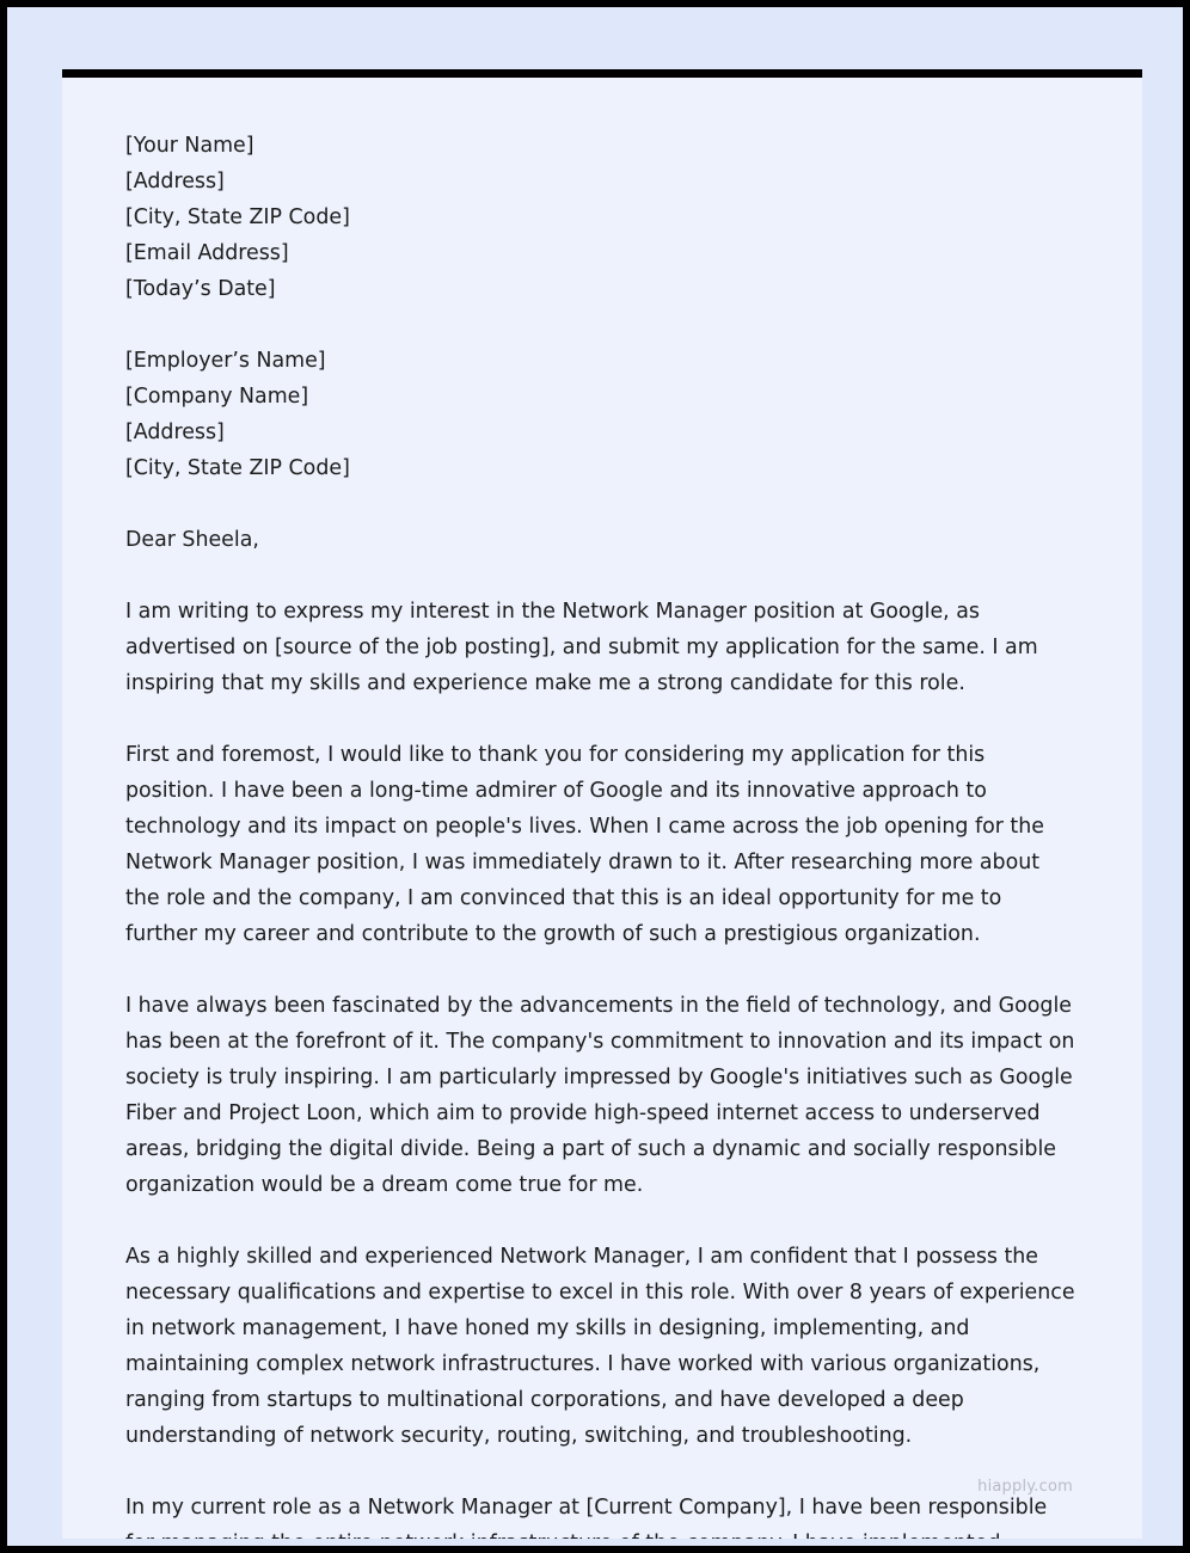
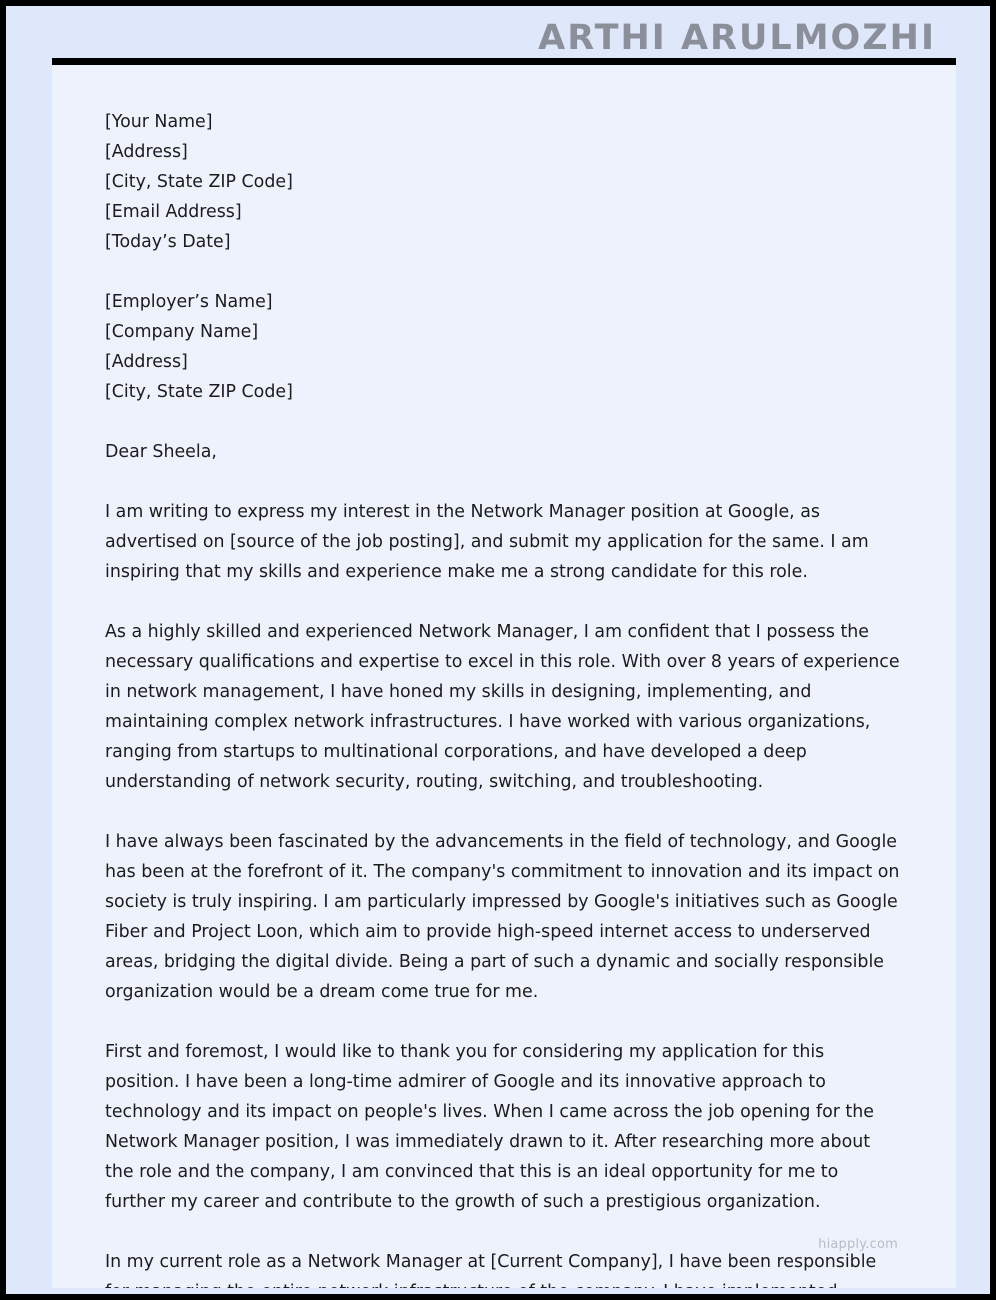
+ ARTHI ARULMOZHI
  [Your Name]
  [Address]
  [City, State ZIP Code]
  [Email Address]
  [Today’s Date]
  [Employer’s Name]
  [Company Name]
  [Address]
  [City, State ZIP Code]
  Dear Sheela,
  I am writing to express my interest in the Network Manager position at Google, as advertised on [source of the job posting], and submit my application for the same. I am inspiring that my skills and experience make me a strong candidate for this role.
- First and foremost, I would like to thank you for considering my application for this position. I have been a long-time admirer of Google and its innovative approach to technology and its impact on people's lives. When I came across the job opening for the Network Manager position, I was immediately drawn to it. After researching more about the role and the company, I am convinced that this is an ideal opportunity for me to further my career and contribute to the growth of such a prestigious organization.
+ As a highly skilled and experienced Network Manager, I am confident that I possess the necessary qualifications and expertise to excel in this role. With over 8 years of experience in network management, I have honed my skills in designing, implementing, and maintaining complex network infrastructures. I have worked with various organizations, ranging from startups to multinational corporations, and have developed a deep understanding of network security, routing, switching, and troubleshooting.
  I have always been fascinated by the advancements in the field of technology, and Google has been at the forefront of it. The company's commitment to innovation and its impact on society is truly inspiring. I am particularly impressed by Google's initiatives such as Google Fiber and Project Loon, which aim to provide high-speed internet access to underserved areas, bridging the digital divide. Being a part of such a dynamic and socially responsible organization would be a dream come true for me.
- As a highly skilled and experienced Network Manager, I am confident that I possess the necessary qualifications and expertise to excel in this role. With over 8 years of experience in network management, I have honed my skills in designing, implementing, and maintaining complex network infrastructures. I have worked with various organizations, ranging from startups to multinational corporations, and have developed a deep understanding of network security, routing, switching, and troubleshooting.
+ First and foremost, I would like to thank you for considering my application for this position. I have been a long-time admirer of Google and its innovative approach to technology and its impact on people's lives. When I came across the job opening for the Network Manager position, I was immediately drawn to it. After researching more about the role and the company, I am convinced that this is an ideal opportunity for me to further my career and contribute to the growth of such a prestigious organization.
  hiapply.com
